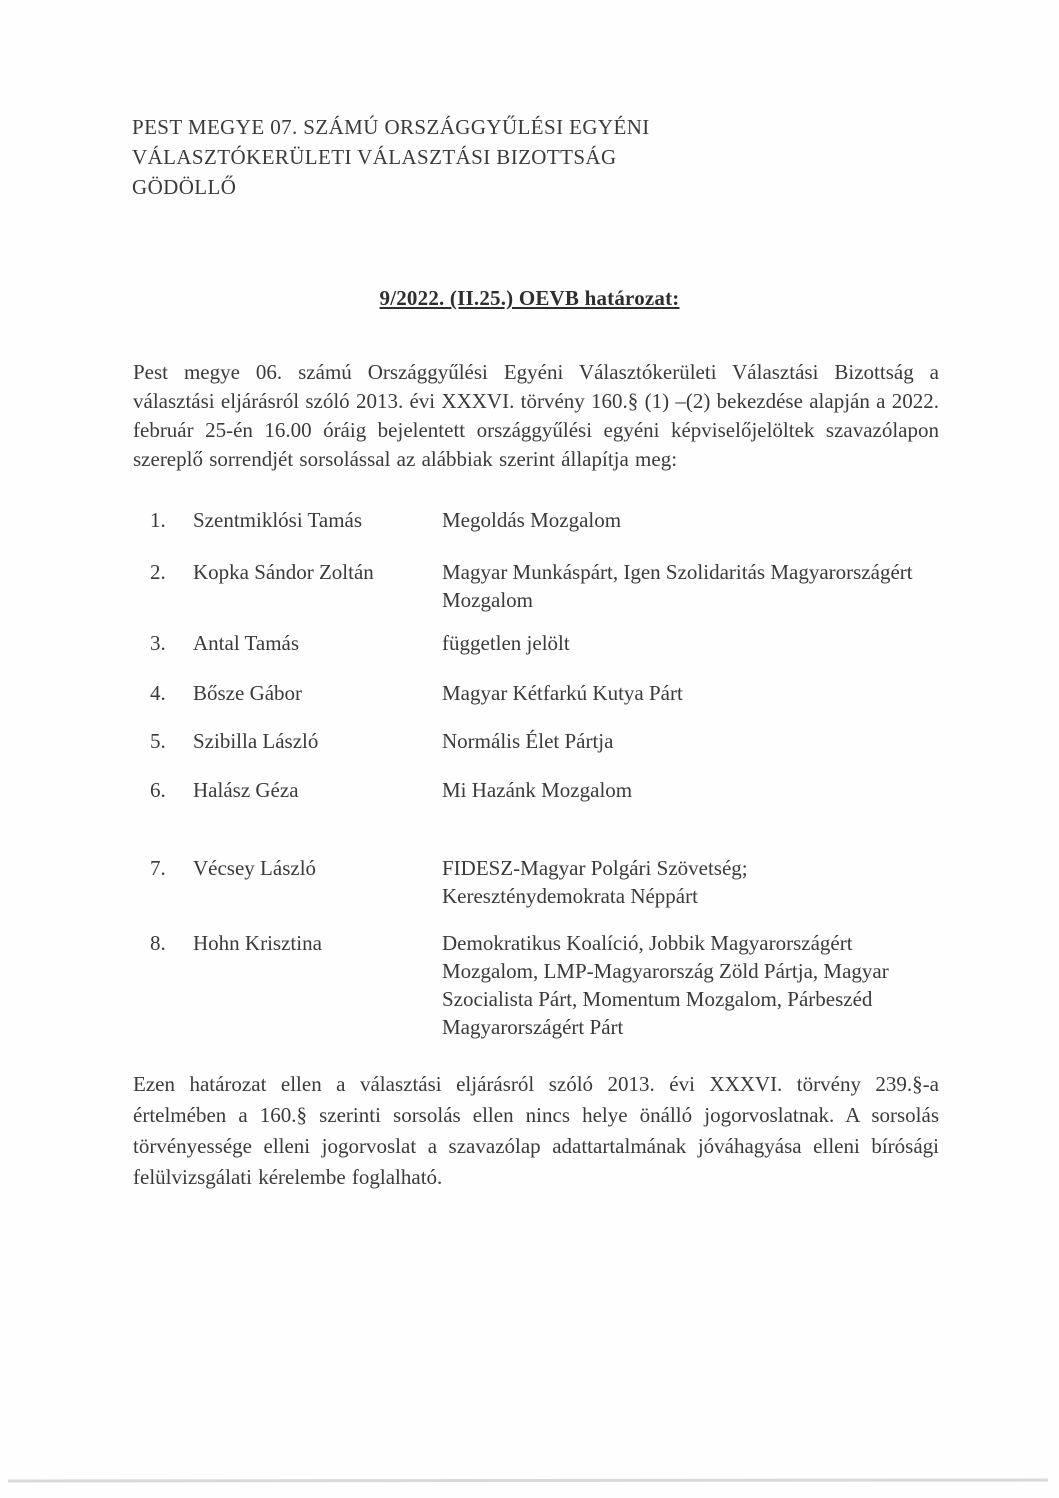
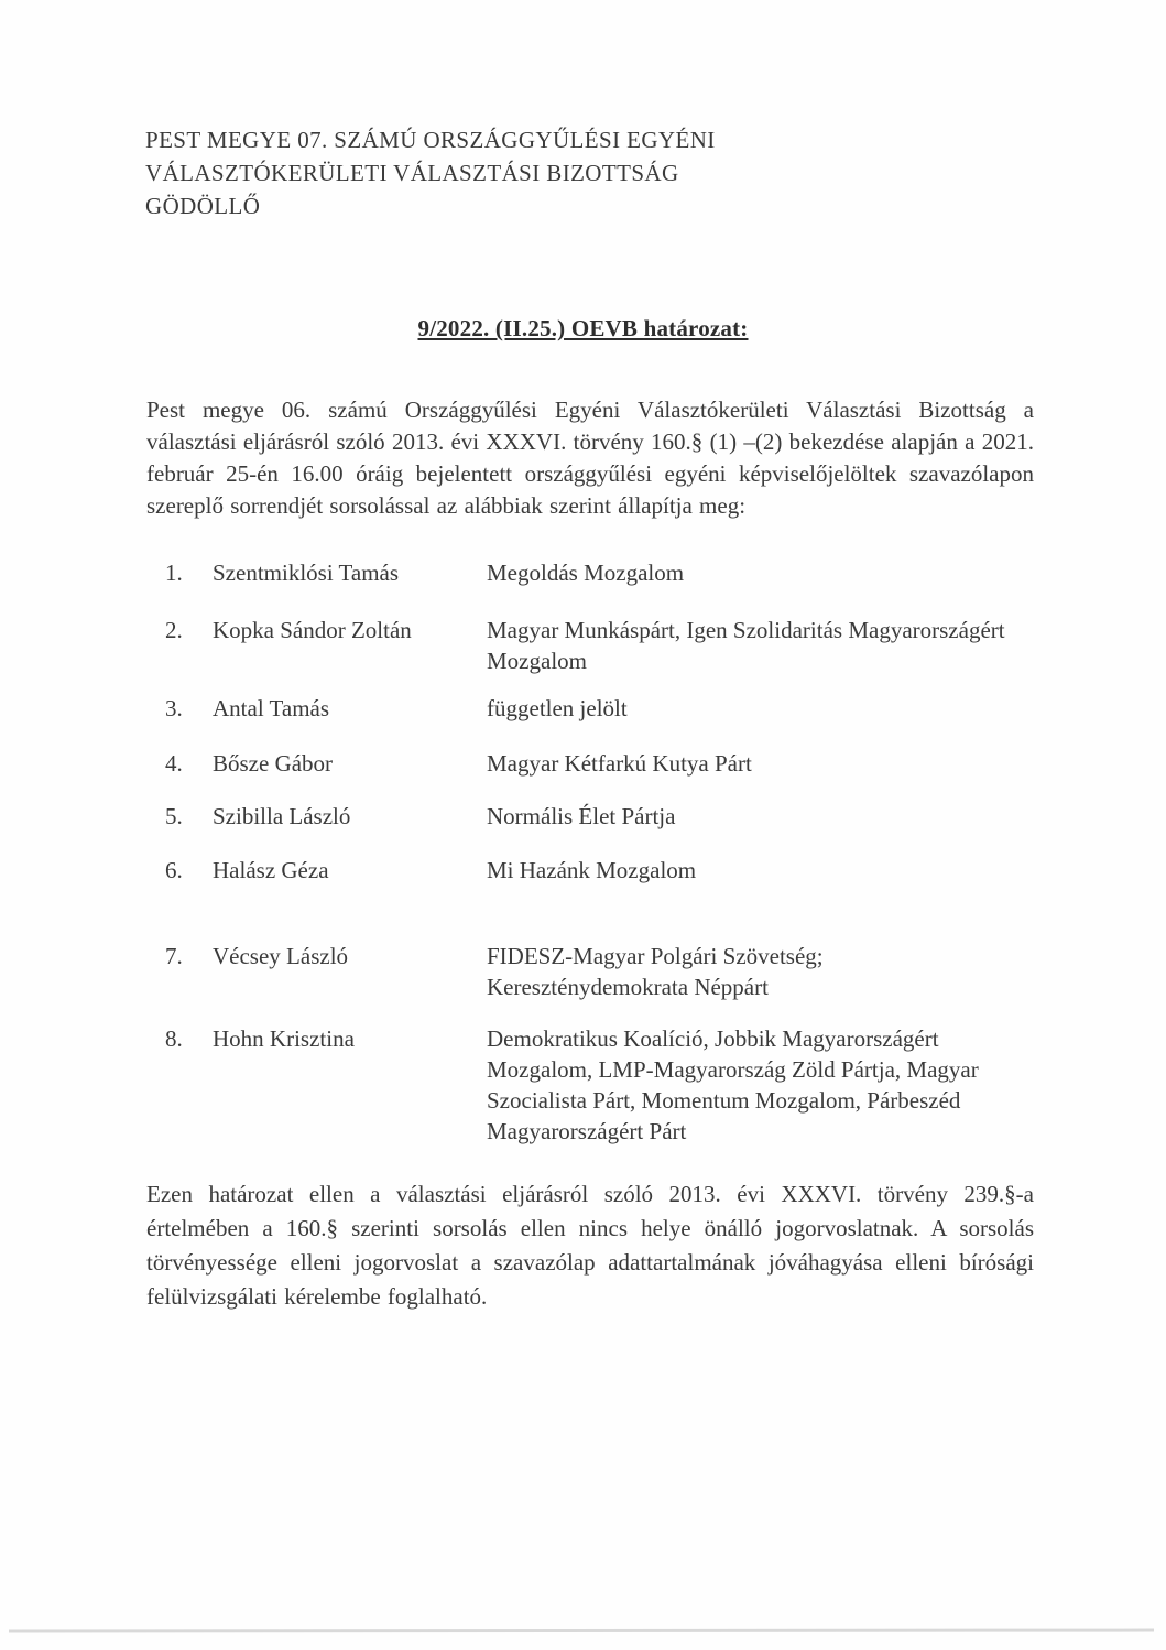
  PEST MEGYE 07. SZÁMÚ ORSZÁGGYŰLÉSI EGYÉNI
  VÁLASZTÓKERÜLETI VÁLASZTÁSI BIZOTTSÁG
  GÖDÖLLŐ
  9/2022. (II.25.) OEVB határozat:
- Pest megye 06. számú Országgyűlési Egyéni Választókerületi Választási Bizottság a választási eljárásról szóló 2013. évi XXXVI. törvény 160.§ (1) –(2) bekezdése alapján a 2022. február 25-én 16.00 óráig bejelentett országgyűlési egyéni képviselőjelöltek szavazólapon szereplő sorrendjét sorsolással az alábbiak szerint állapítja meg:
+ Pest megye 06. számú Országgyűlési Egyéni Választókerületi Választási Bizottság a választási eljárásról szóló 2013. évi XXXVI. törvény 160.§ (1) –(2) bekezdése alapján a 2021. február 25-én 16.00 óráig bejelentett országgyűlési egyéni képviselőjelöltek szavazólapon szereplő sorrendjét sorsolással az alábbiak szerint állapítja meg:
  1.
  Szentmiklósi Tamás
  Megoldás Mozgalom
  2.
  Kopka Sándor Zoltán
  Magyar Munkáspárt, Igen Szolidaritás Magyarországért
  Mozgalom
  3.
  Antal Tamás
  független jelölt
  4.
  Bősze Gábor
  Magyar Kétfarkú Kutya Párt
  5.
  Szibilla László
  Normális Élet Pártja
  6.
  Halász Géza
  Mi Hazánk Mozgalom
  7.
  Vécsey László
  FIDESZ-Magyar Polgári Szövetség;
  Kereszténydemokrata Néppárt
  8.
  Hohn Krisztina
  Demokratikus Koalíció, Jobbik Magyarországért
  Mozgalom, LMP-Magyarország Zöld Pártja, Magyar
  Szocialista Párt, Momentum Mozgalom, Párbeszéd
  Magyarországért Párt
  Ezen határozat ellen a választási eljárásról szóló 2013. évi XXXVI. törvény 239.§-a értelmében a 160.§ szerinti sorsolás ellen nincs helye önálló jogorvoslatnak. A sorsolás törvényessége elleni jogorvoslat a szavazólap adattartalmának jóváhagyása elleni bírósági felülvizsgálati kérelembe foglalható.
